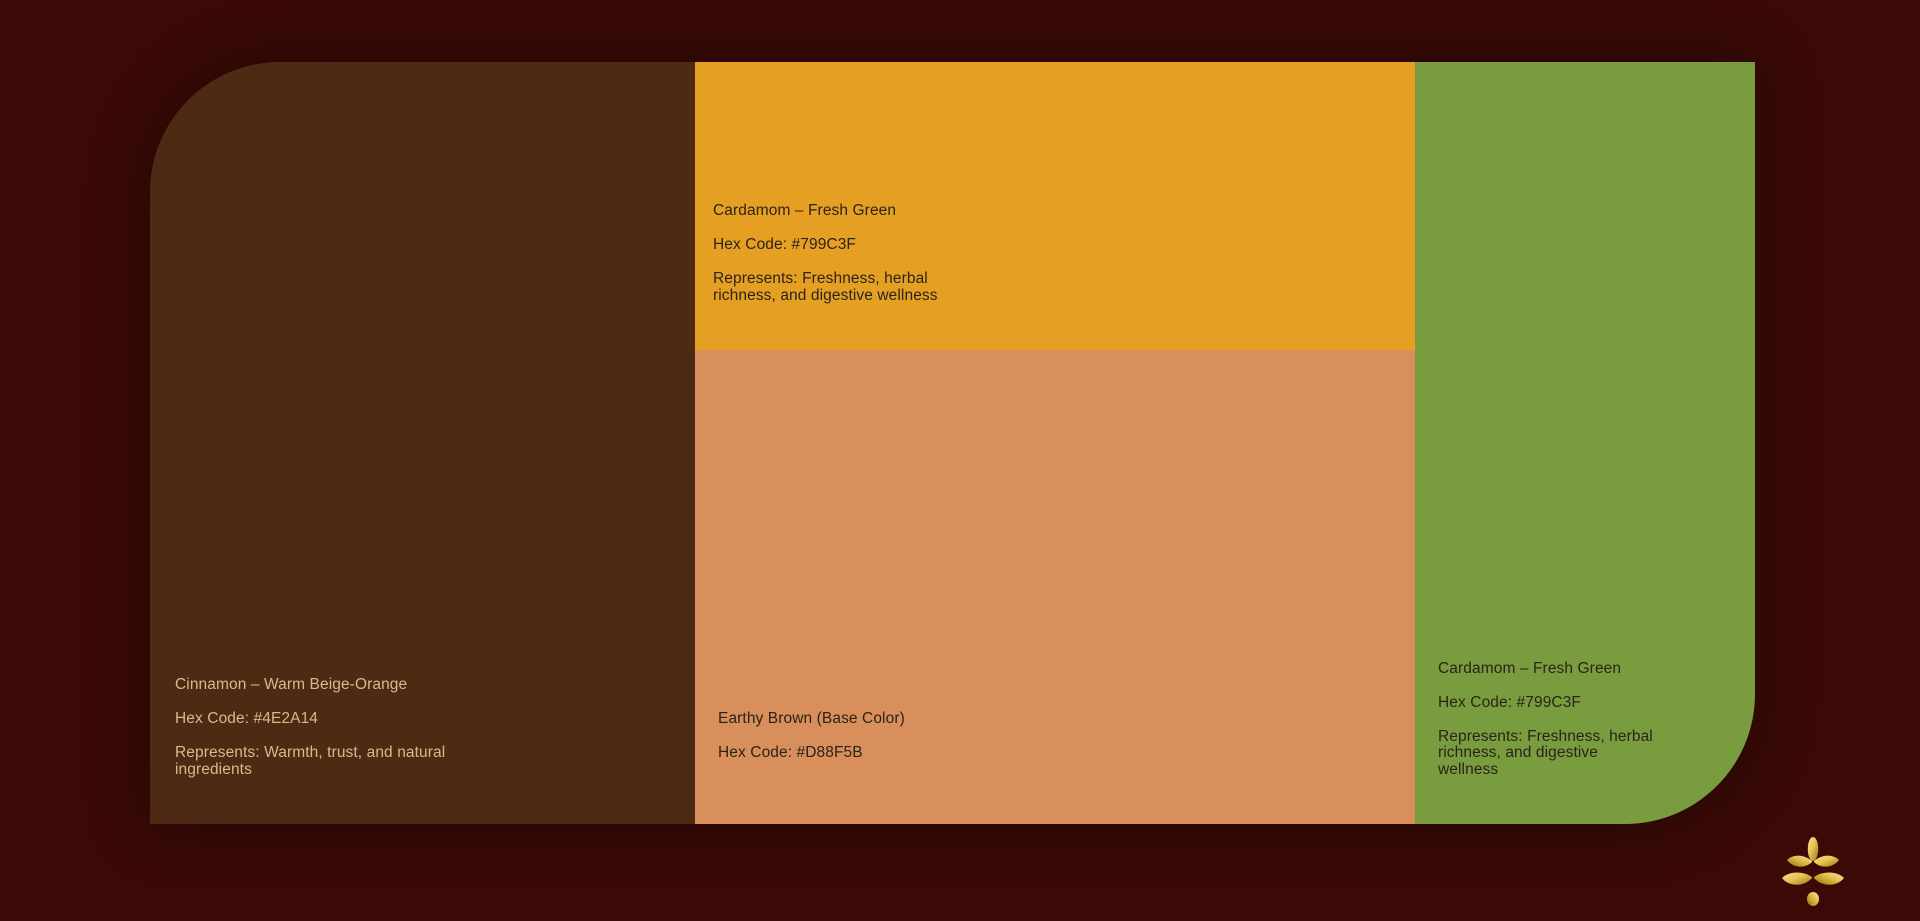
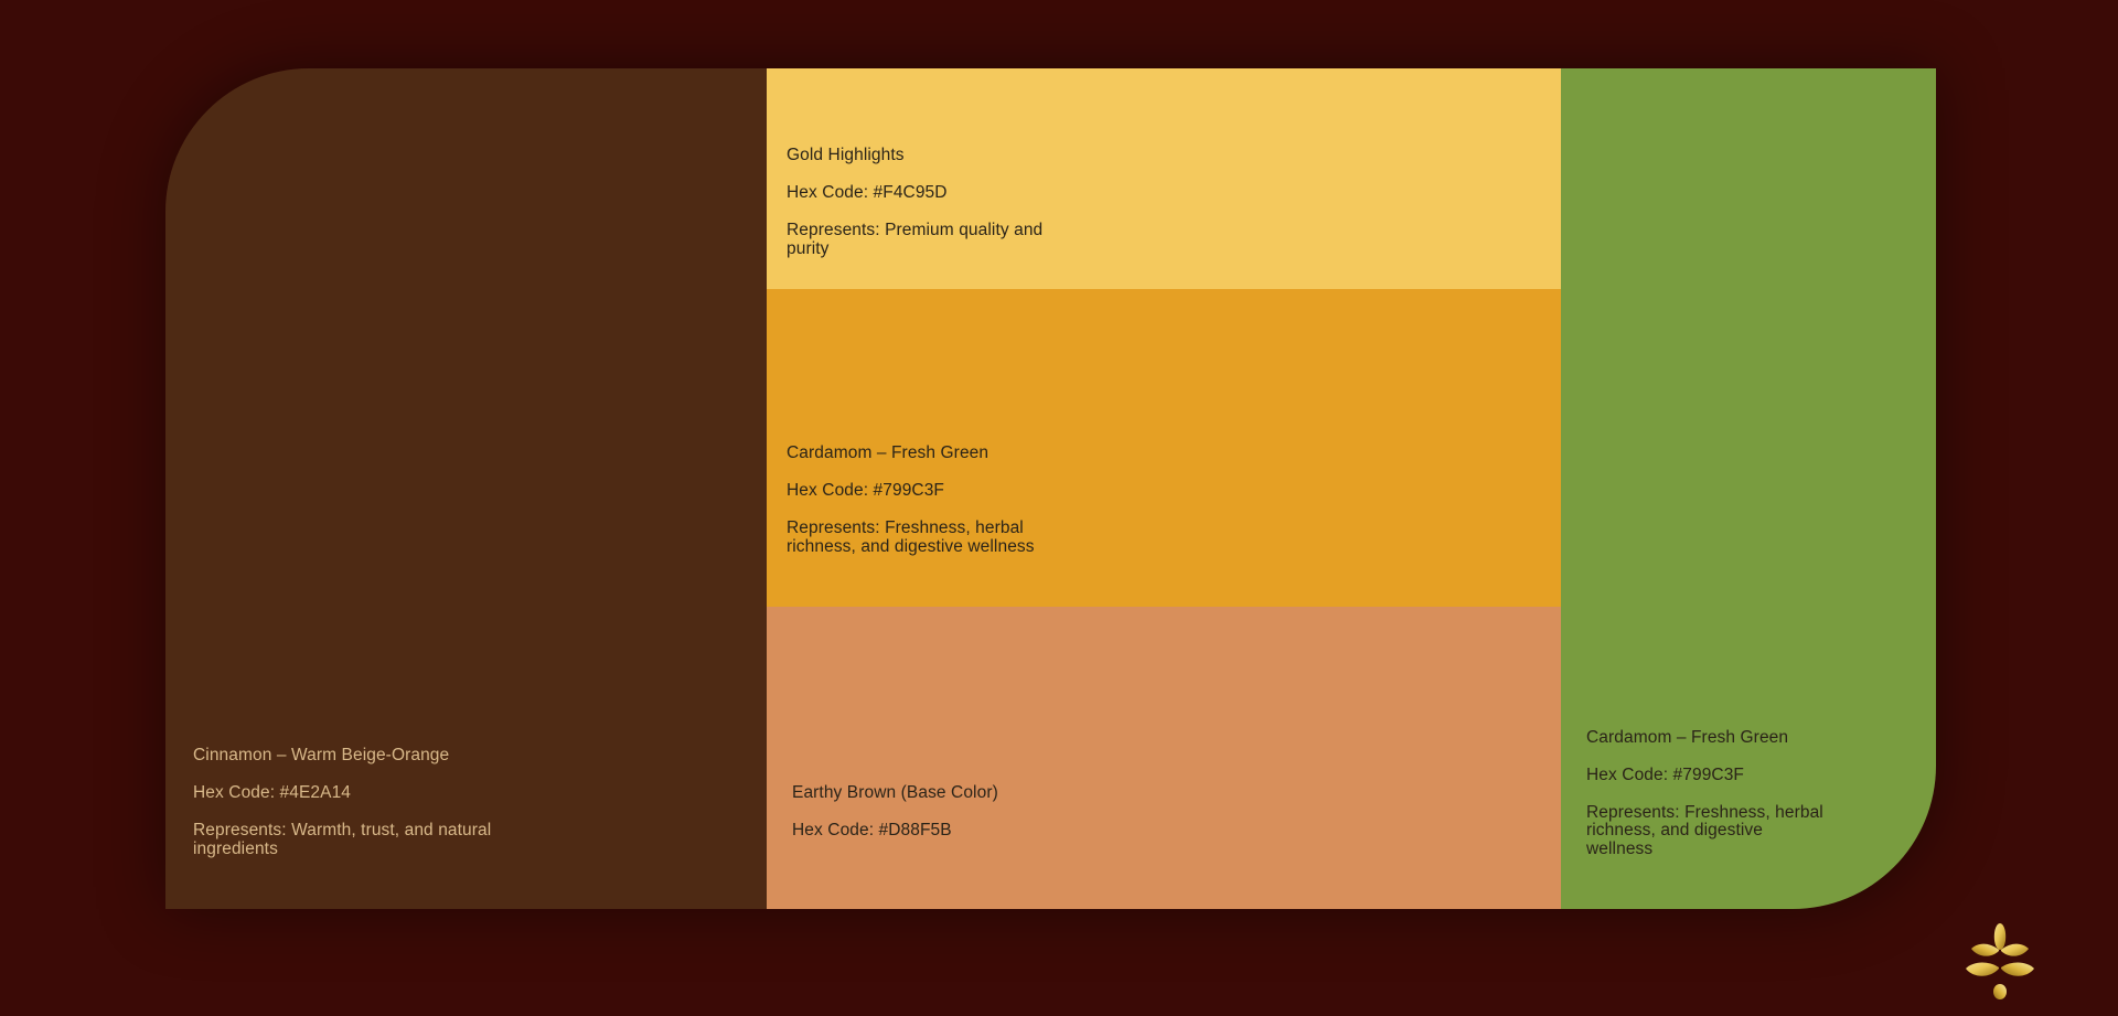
  Cinnamon – Warm Beige-Orange
  Hex Code: #4E2A14
  Represents: Warmth, trust, and natural ingredients
+ Gold Highlights
+ Hex Code: #F4C95D
+ Represents: Premium quality and purity
  Cardamom – Fresh Green
  Hex Code: #799C3F
  Represents: Freshness, herbal richness, and digestive wellness
  Earthy Brown (Base Color)
  Hex Code: #D88F5B
  Cardamom – Fresh Green
  Hex Code: #799C3F
  Represents: Freshness, herbal richness, and digestive wellness
